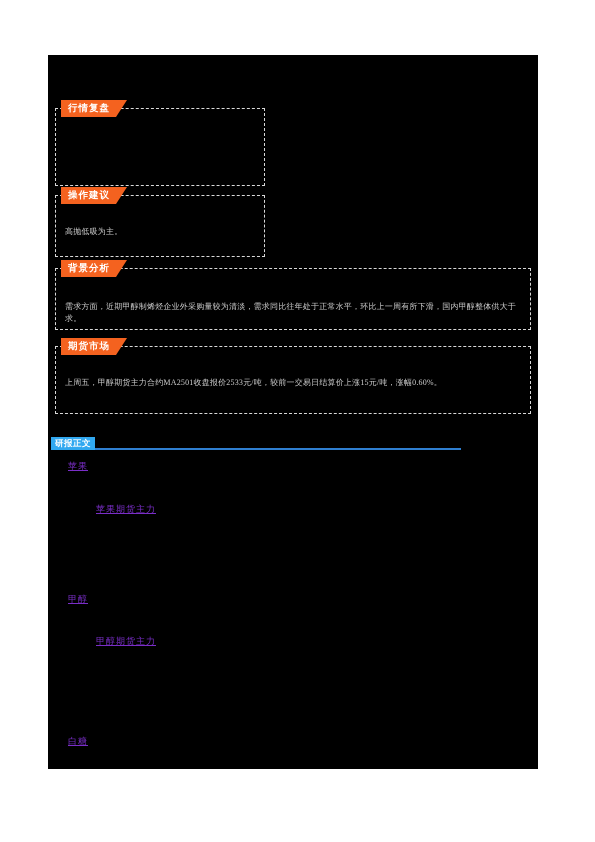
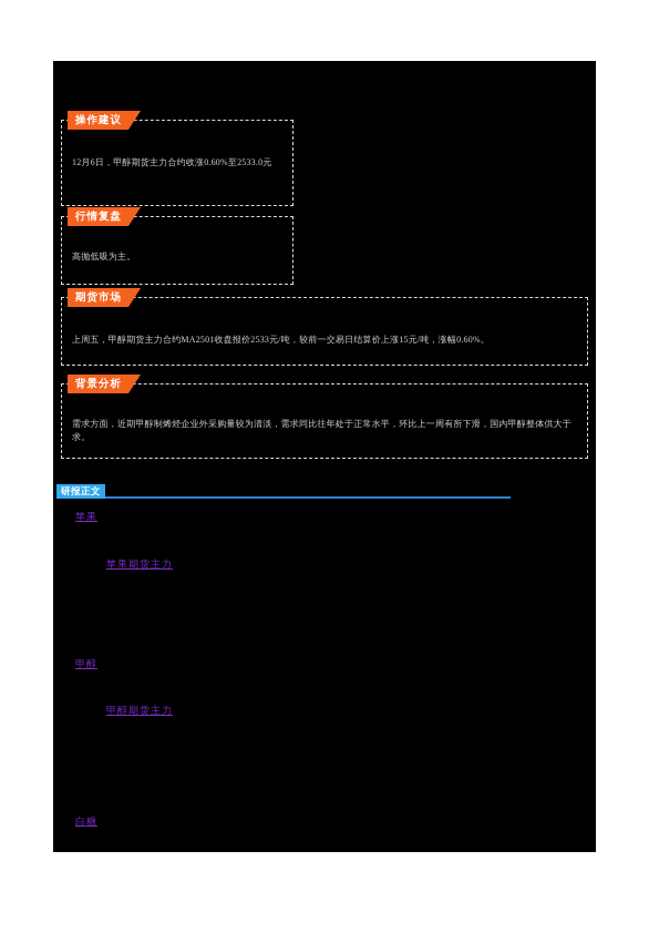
- 行情复盘
+ 操作建议
+ 12月6日，甲醇期货主力合约收涨0.60%至2533.0元
- 操作建议
+ 行情复盘
  高抛低吸为主。
- 背景分析
+ 期货市场
- 需求方面，近期甲醇制烯烃企业外采购量较为清淡，需求同比往年处于正常水平，环比上一周有所下滑，国内甲醇整体供大于求。
+ 上周五，甲醇期货主力合约MA2501收盘报价2533元/吨，较前一交易日结算价上涨15元/吨，涨幅0.60%。
- 期货市场
+ 背景分析
- 上周五，甲醇期货主力合约MA2501收盘报价2533元/吨，较前一交易日结算价上涨15元/吨，涨幅0.60%。
+ 需求方面，近期甲醇制烯烃企业外采购量较为清淡，需求同比往年处于正常水平，环比上一周有所下滑，国内甲醇整体供大于求。
  研报正文
  苹果
  苹果期货主力
  甲醇
  甲醇期货主力
  白糖
